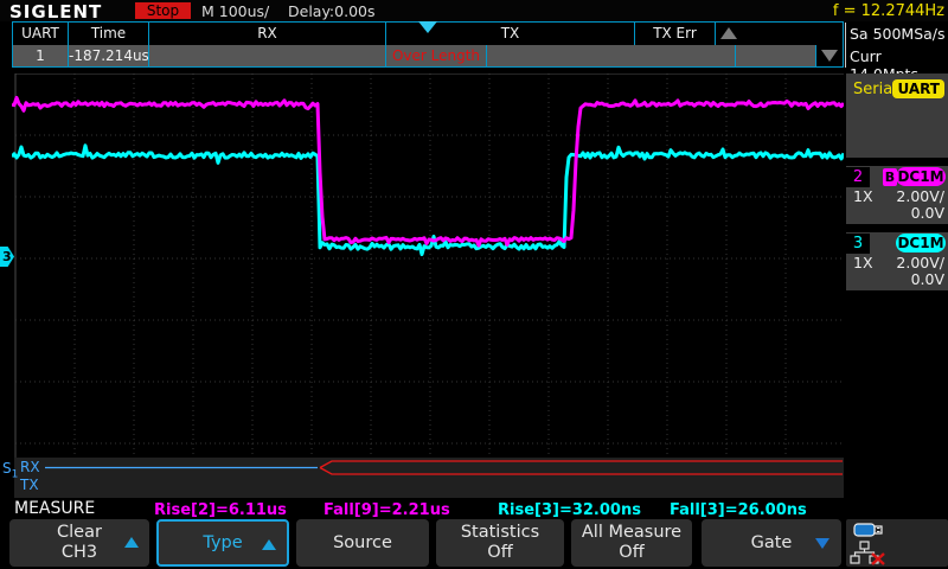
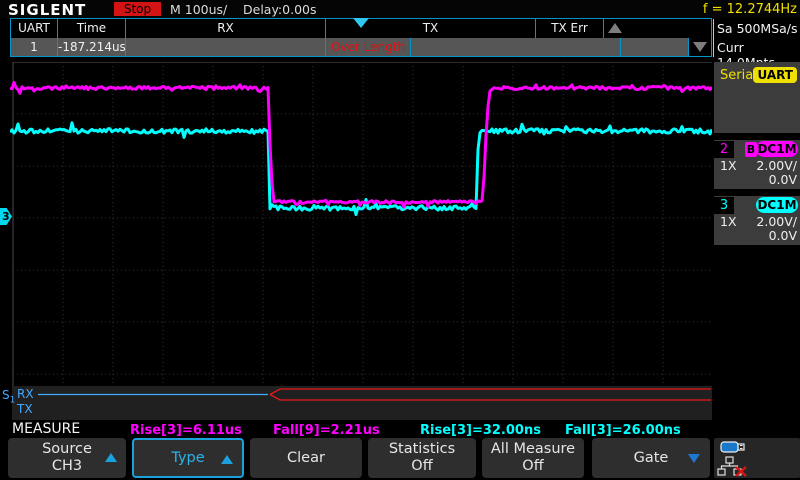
  SIGLENT
  Stop
  M 100us/
  Delay:0.00s
  f = 12.2744Hz
  UART
  Time
  RX
  TX
  TX Err
  1
  -187.214us
  Over Length
  Sa 500MSa/s
  Seria
  UART
  2
  B
  DC1M
  1X
  2.00V/
  0.0V
  3
  DC1M
  1X
  2.00V/
  0.0V
  3
  S1
  RX
  TX
  MEASURE
- Rise[2]=6.11us
+ Rise[3]=6.11us
  Fall[9]=2.21us
  Rise[3]=32.00ns
  Fall[3]=26.00ns
- Clear
+ Source
  CH3
  Type
- Source
+ Clear
  Statistics
  Off
  All Measure
  Off
  Gate
